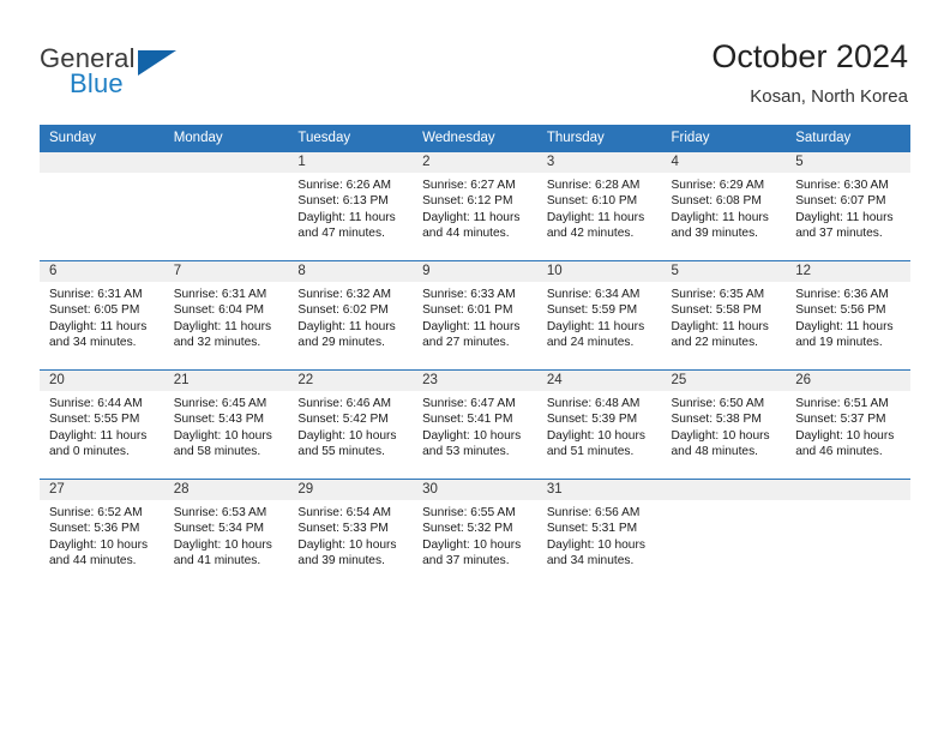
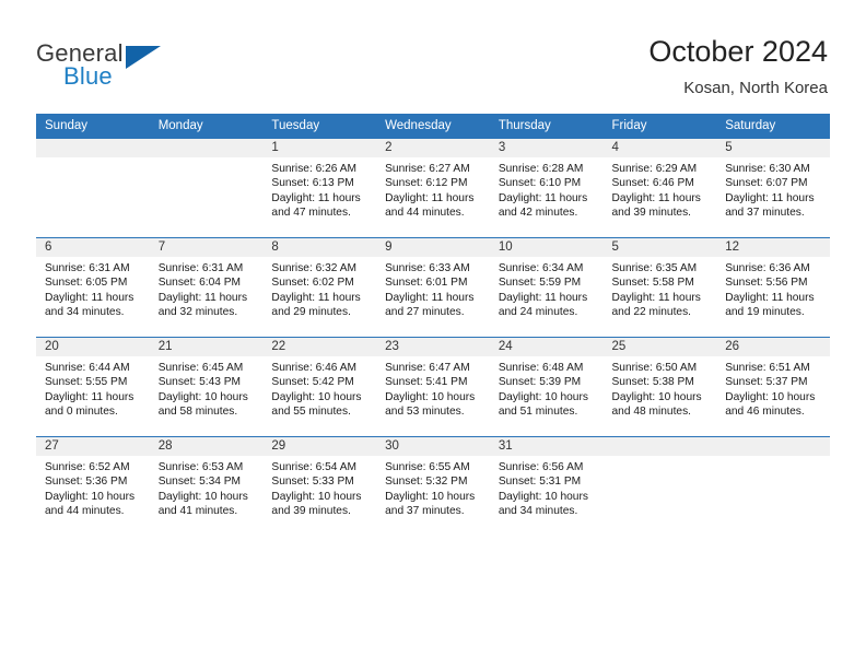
  General
  Blue
  October 2024
  Kosan, North Korea
  Sunday	Monday	Tuesday	Wednesday	Thursday	Friday	Saturday
- 		1 Sunrise: 6:26 AM Sunset: 6:13 PM Daylight: 11 hours and 47 minutes.	2 Sunrise: 6:27 AM Sunset: 6:12 PM Daylight: 11 hours and 44 minutes.	3 Sunrise: 6:28 AM Sunset: 6:10 PM Daylight: 11 hours and 42 minutes.	4 Sunrise: 6:29 AM Sunset: 6:08 PM Daylight: 11 hours and 39 minutes.	5 Sunrise: 6:30 AM Sunset: 6:07 PM Daylight: 11 hours and 37 minutes.
+ 		1 Sunrise: 6:26 AM Sunset: 6:13 PM Daylight: 11 hours and 47 minutes.	2 Sunrise: 6:27 AM Sunset: 6:12 PM Daylight: 11 hours and 44 minutes.	3 Sunrise: 6:28 AM Sunset: 6:10 PM Daylight: 11 hours and 42 minutes.	4 Sunrise: 6:29 AM Sunset: 6:46 PM Daylight: 11 hours and 39 minutes.	5 Sunrise: 6:30 AM Sunset: 6:07 PM Daylight: 11 hours and 37 minutes.
  6 Sunrise: 6:31 AM Sunset: 6:05 PM Daylight: 11 hours and 34 minutes.	7 Sunrise: 6:31 AM Sunset: 6:04 PM Daylight: 11 hours and 32 minutes.	8 Sunrise: 6:32 AM Sunset: 6:02 PM Daylight: 11 hours and 29 minutes.	9 Sunrise: 6:33 AM Sunset: 6:01 PM Daylight: 11 hours and 27 minutes.	10 Sunrise: 6:34 AM Sunset: 5:59 PM Daylight: 11 hours and 24 minutes.	5 Sunrise: 6:35 AM Sunset: 5:58 PM Daylight: 11 hours and 22 minutes.	12 Sunrise: 6:36 AM Sunset: 5:56 PM Daylight: 11 hours and 19 minutes.
  20 Sunrise: 6:44 AM Sunset: 5:55 PM Daylight: 11 hours and 0 minutes.	21 Sunrise: 6:45 AM Sunset: 5:43 PM Daylight: 10 hours and 58 minutes.	22 Sunrise: 6:46 AM Sunset: 5:42 PM Daylight: 10 hours and 55 minutes.	23 Sunrise: 6:47 AM Sunset: 5:41 PM Daylight: 10 hours and 53 minutes.	24 Sunrise: 6:48 AM Sunset: 5:39 PM Daylight: 10 hours and 51 minutes.	25 Sunrise: 6:50 AM Sunset: 5:38 PM Daylight: 10 hours and 48 minutes.	26 Sunrise: 6:51 AM Sunset: 5:37 PM Daylight: 10 hours and 46 minutes.
  27 Sunrise: 6:52 AM Sunset: 5:36 PM Daylight: 10 hours and 44 minutes.	28 Sunrise: 6:53 AM Sunset: 5:34 PM Daylight: 10 hours and 41 minutes.	29 Sunrise: 6:54 AM Sunset: 5:33 PM Daylight: 10 hours and 39 minutes.	30 Sunrise: 6:55 AM Sunset: 5:32 PM Daylight: 10 hours and 37 minutes.	31 Sunrise: 6:56 AM Sunset: 5:31 PM Daylight: 10 hours and 34 minutes.
